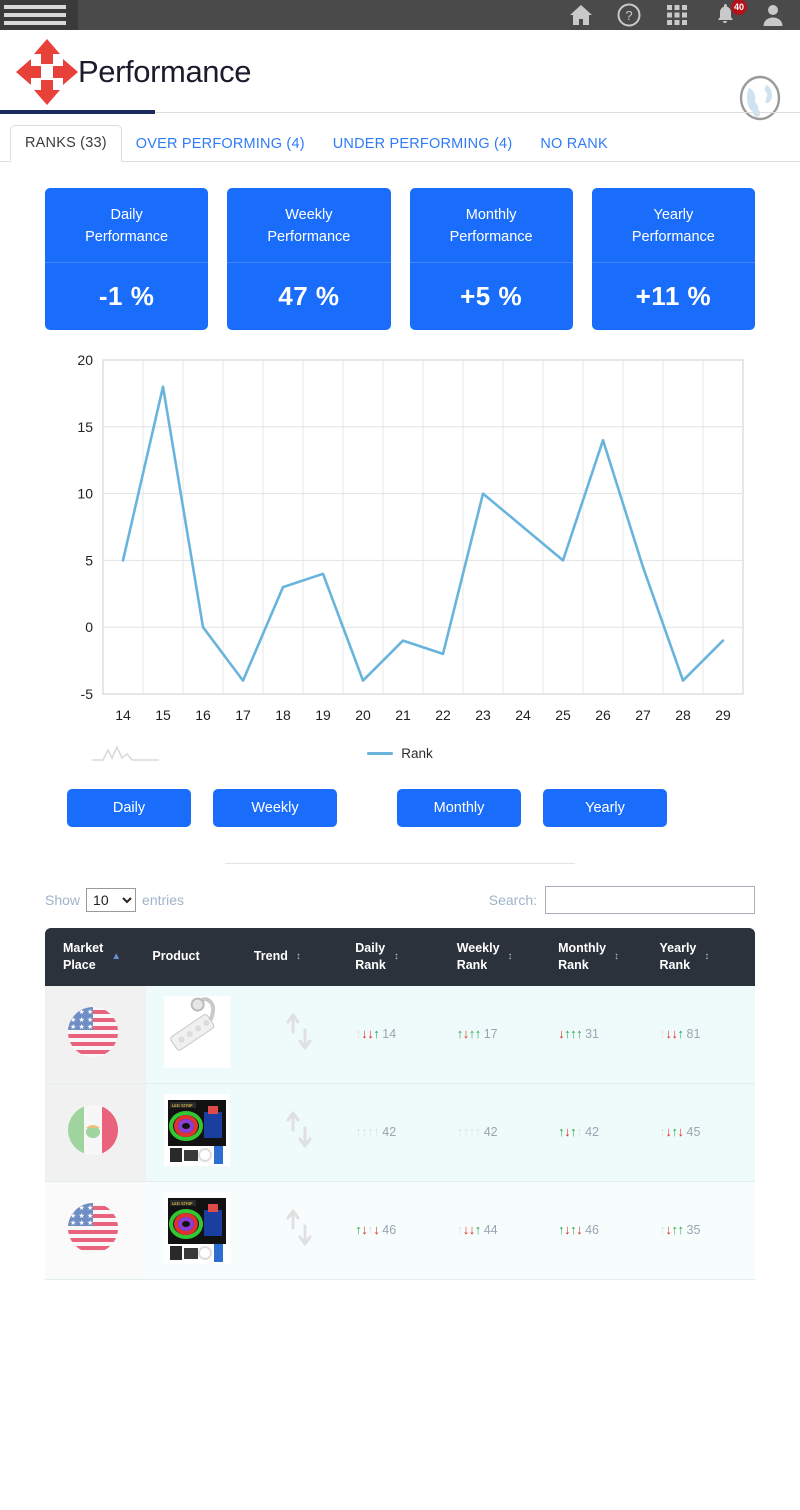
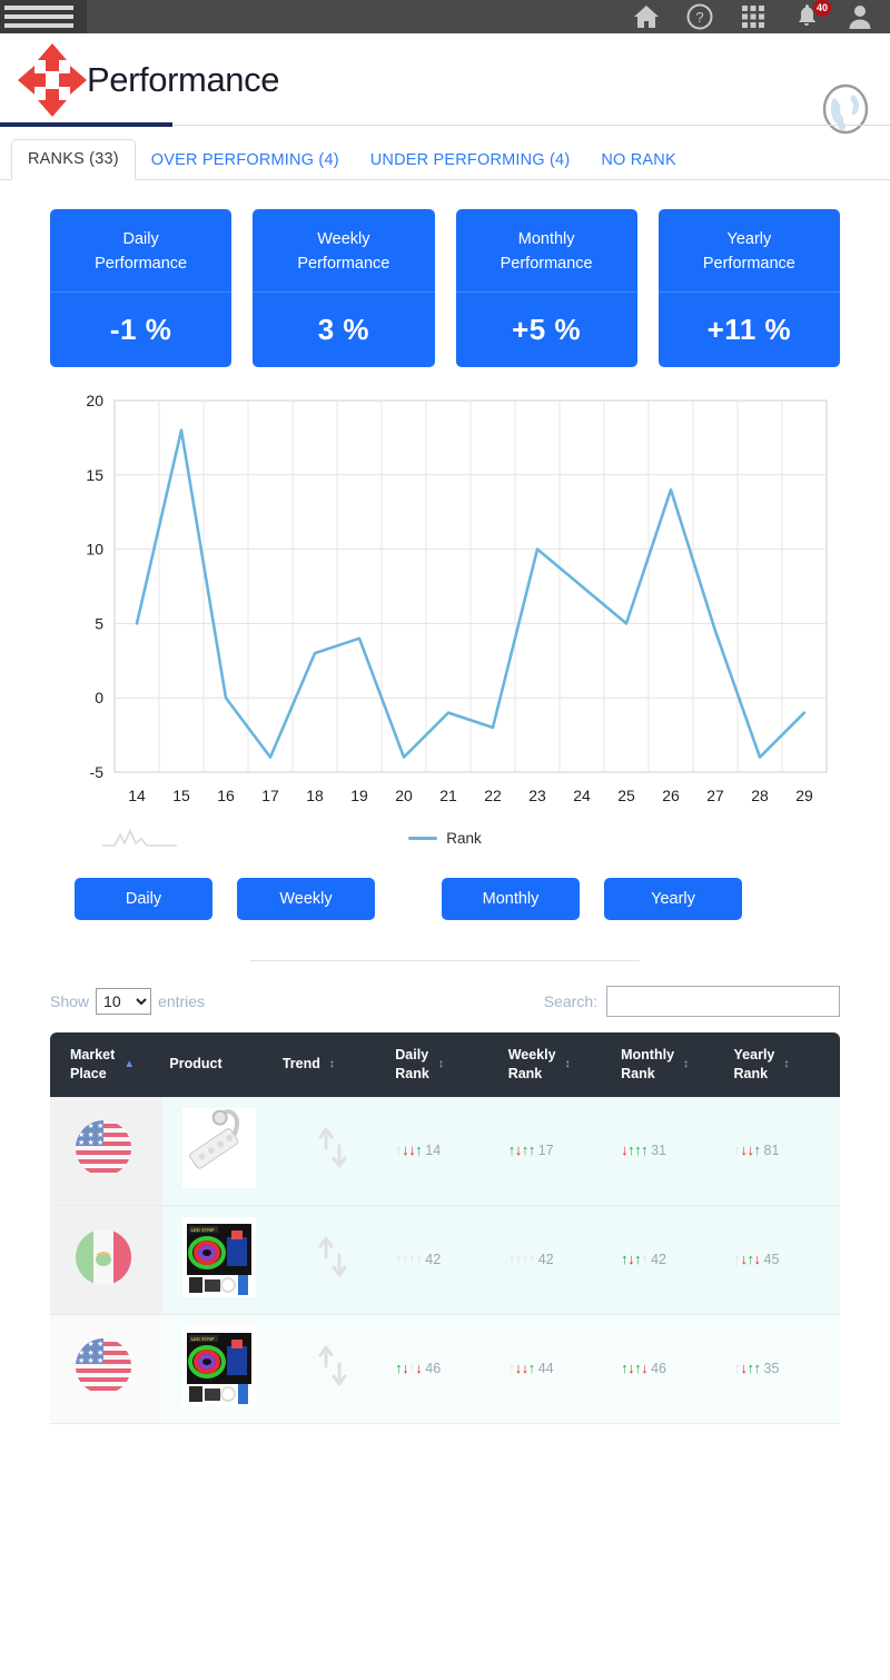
  ?
  40
  Performance
  RANKS (33)
  OVER PERFORMING (4)
  UNDER PERFORMING (4)
  NO RANK
  Daily
  Performance
  -1 %
  Weekly
  Performance
- 47 %
+ 3 %
  Monthly
  Performance
  +5 %
  Yearly
  Performance
  +11 %
  -5
  0
  5
  10
  15
  20
  14
  15
  16
  17
  18
  19
  20
  21
  22
  23
  24
  25
  26
  27
  28
  29
  Rank
  Daily
  Weekly
  Monthly
  Yearly
  Show
  10
  entries
  Search:
  Market Place ▲	Product	Trend ↕	Daily Rank ↕	Weekly Rank ↕	Monthly Rank ↕	Yearly Rank ↕
  ★ ★ ★ ★ ★ ★ ★ ★			↓↓↑ 14	↑↓↑↑ 17	↓↑↑↑ 31	↓↓↑ 81
  ★ ★ ★ ★ ★ ★ ★ ★			↑↓↑↓ 46	↓↓↑ 44	↑↓↑↓ 46	↑↓↑↑ 35
